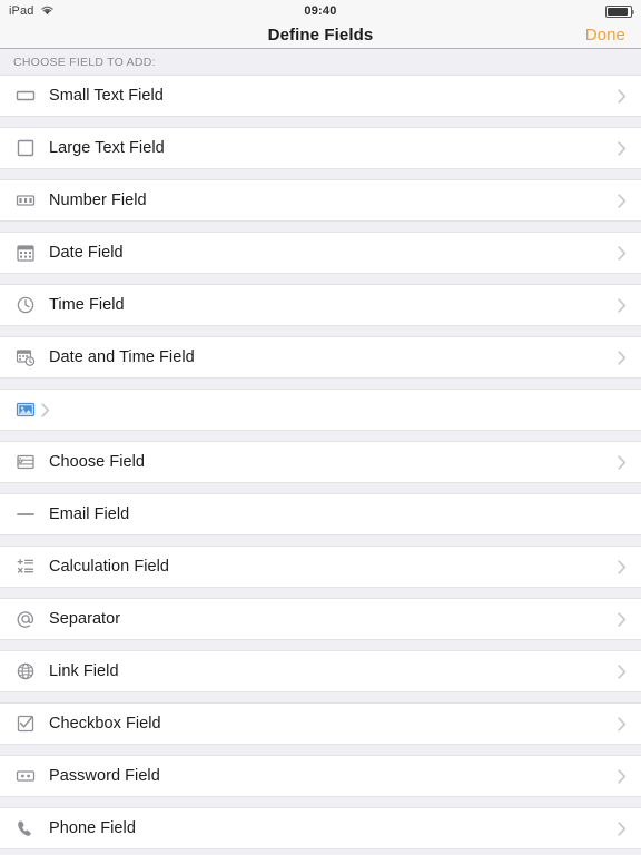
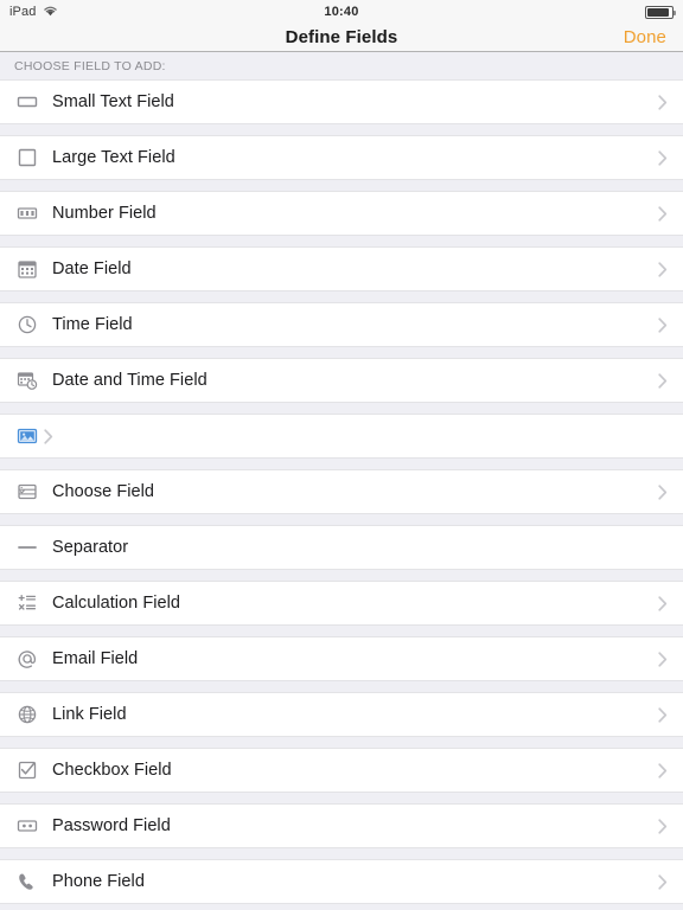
  iPad
- 09:40
+ 10:40
  Define Fields
  Done
  CHOOSE FIELD TO ADD:
  Small Text Field
  Large Text Field
  Number Field
  Date Field
  Time Field
  Date and Time Field
  Choose Field
- Email Field
+ Separator
  Calculation Field
- Separator
+ Email Field
  Link Field
  Checkbox Field
  Password Field
  Phone Field
